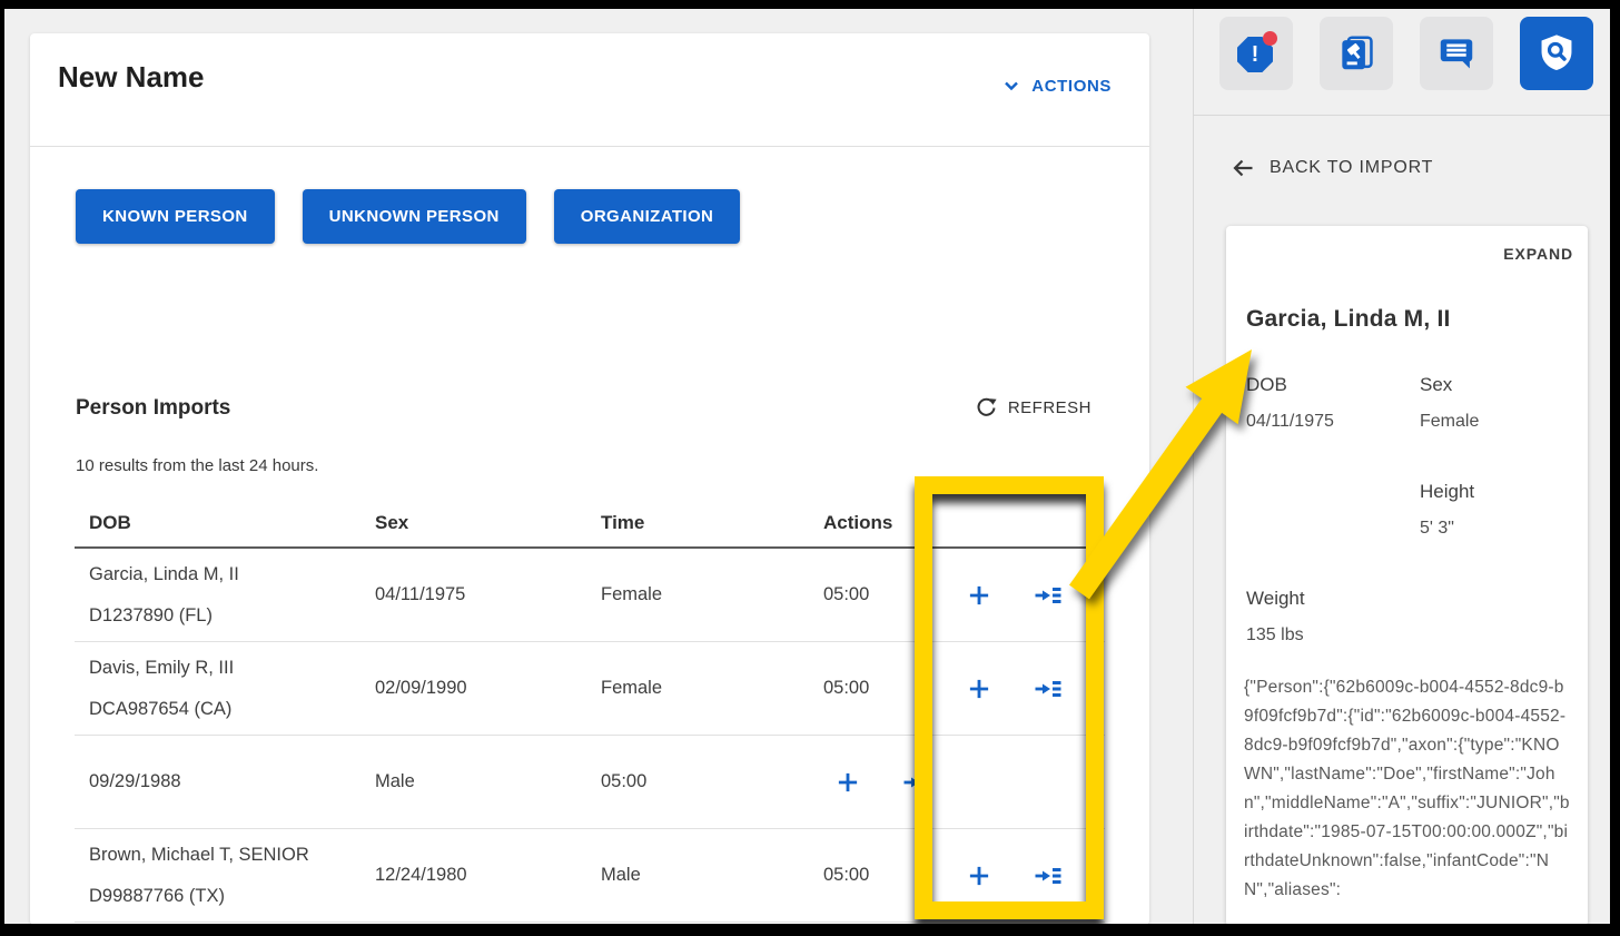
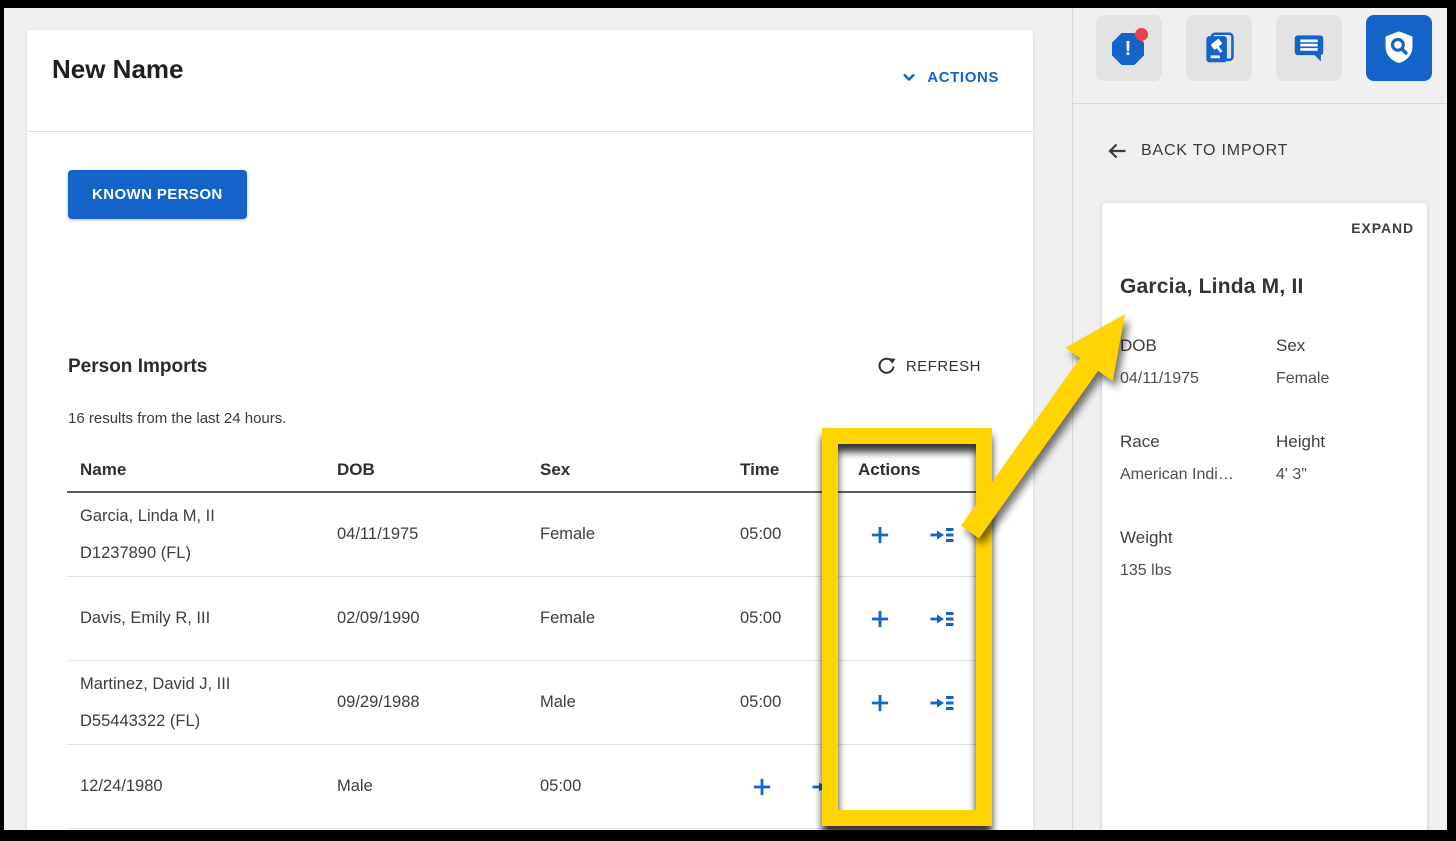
  New Name
  ACTIONS
  KNOWN PERSON
- UNKNOWN PERSON
- ORGANIZATION
  Person Imports
  REFRESH
- 10 results from the last 24 hours.
+ 16 results from the last 24 hours.
+ Name
  DOB
  Sex
  Time
  Actions
  Garcia, Linda M, II
  D1237890 (FL)
  04/11/1975
  Female
  05:00
  Davis, Emily R, III
- DCA987654 (CA)
  02/09/1990
  Female
  05:00
+ Martinez, David J, III
+ D55443322 (FL)
  09/29/1988
  Male
  05:00
- Brown, Michael T, SENIOR
- D99887766 (TX)
  12/24/1980
  Male
  05:00
  !
  BACK TO IMPORT
  EXPAND
  Garcia, Linda M, II
  DOB
  04/11/1975
  Sex
  Female
+ Race
+ American Indi…
  Height
- 5' 3"
+ 4' 3"
  Weight
  135 lbs
- {"Person":{"62b6009c-b004-4552-8dc9-b9f09fcf9b7d":{"id":"62b6009c-b004-4552-8dc9-b9f09fcf9b7d","axon":{"type":"KNOWN","lastName":"Doe","firstName":"John","middleName":"A","suffix":"JUNIOR","birthdate":"1985-07-15T00:00:00.000Z","birthdateUnknown":false,"infantCode":"NN","aliases":
